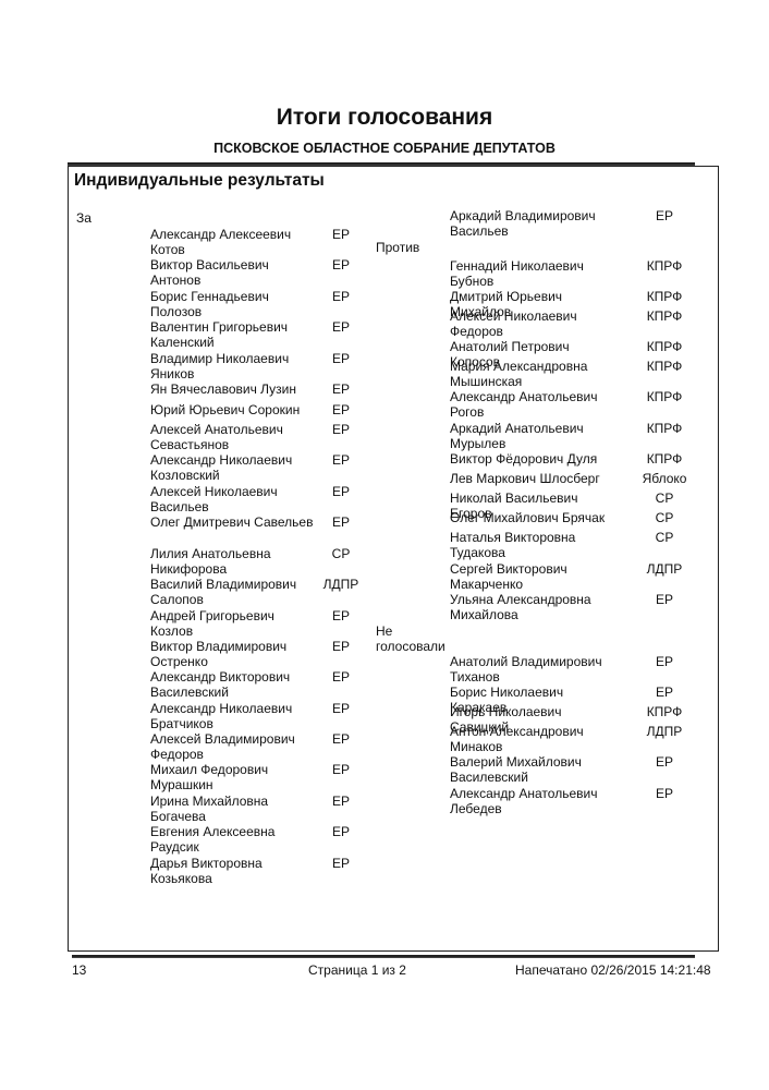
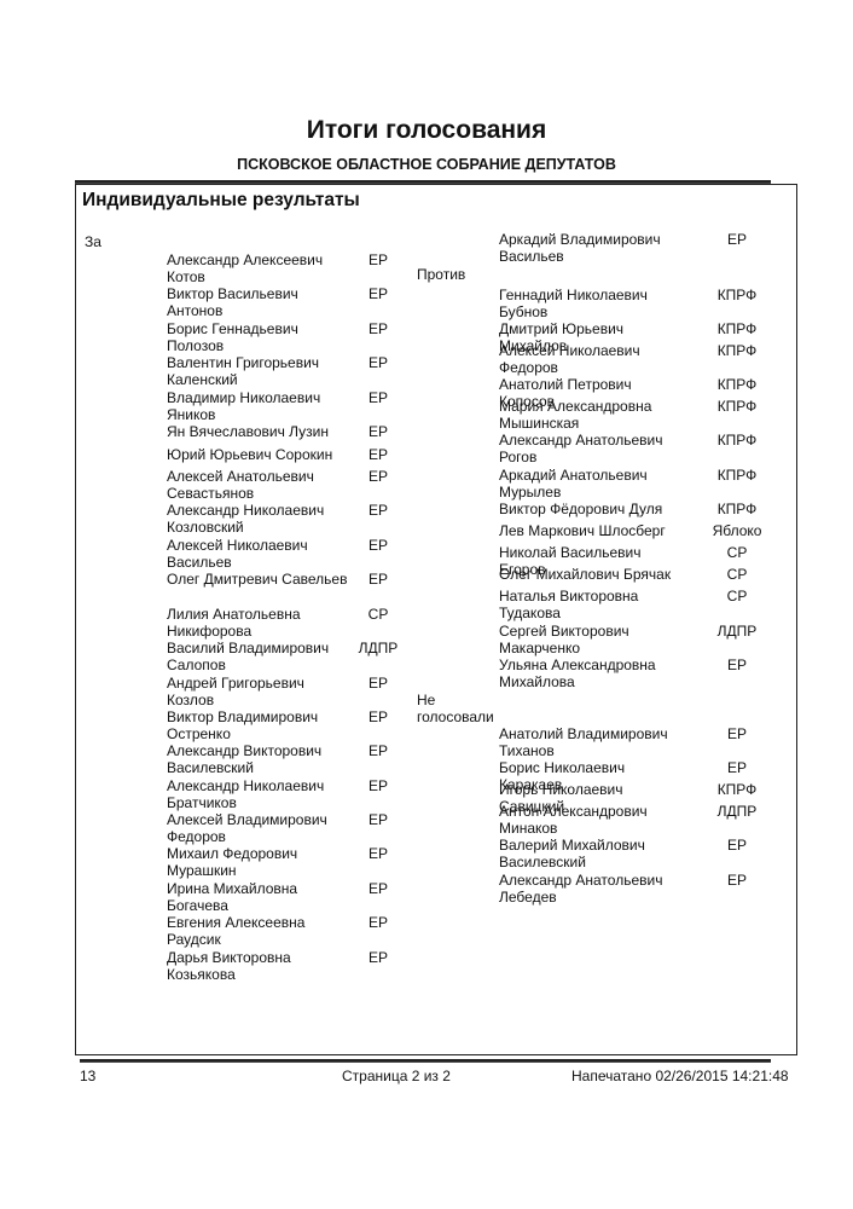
  Итоги голосования
  ПСКОВСКОЕ ОБЛАСТНОЕ СОБРАНИЕ ДЕПУТАТОВ
  Индивидуальные результаты
  За
  Александр Алексеевич Котов
  ЕР
  Виктор Васильевич Антонов
  ЕР
  Борис Геннадьевич Полозов
  ЕР
  Валентин Григорьевич Каленский
  ЕР
  Владимир Николаевич Яников
  ЕР
  Ян Вячеславович Лузин
  ЕР
  Юрий Юрьевич Сорокин
  ЕР
  Алексей Анатольевич Севастьянов
  ЕР
  Александр Николаевич Козловский
  ЕР
  Алексей Николаевич Васильев
  ЕР
  Олег Дмитревич Савельев
  ЕР
  Лилия Анатольевна Никифорова
  СР
  Василий Владимирович Салопов
  ЛДПР
  Андрей Григорьевич Козлов
  ЕР
  Виктор Владимирович Остренко
  ЕР
  Александр Викторович Василевский
  ЕР
  Александр Николаевич Братчиков
  ЕР
  Алексей Владимирович Федоров
  ЕР
  Михаил Федорович Мурашкин
  ЕР
  Ирина Михайловна Богачева
  ЕР
  Евгения Алексеевна Раудсик
  ЕР
  Дарья Викторовна Козьякова
  ЕР
  Аркадий Владимирович Васильев
  ЕР
  Против
  Геннадий Николаевич Бубнов
  КПРФ
  Дмитрий Юрьевич Михайлов
  КПРФ
  Алексей Николаевич Федоров
  КПРФ
  Анатолий Петрович Копосов
  КПРФ
  Мария Александровна Мышинская
  КПРФ
  Александр Анатольевич Рогов
  КПРФ
  Аркадий Анатольевич Мурылев
  КПРФ
  Виктор Фёдорович Дуля
  КПРФ
  Лев Маркович Шлосберг
  Яблоко
  Николай Васильевич Егоров
  СР
  Олег Михайлович Брячак
  СР
  Наталья Викторовна Тудакова
  СР
  Сергей Викторович Макарченко
  ЛДПР
  Ульяна Александровна Михайлова
  ЕР
  Не
  голосовали
  Анатолий Владимирович Тиханов
  ЕР
  Борис Николаевич Каракаев
  ЕР
  Игорь Николаевич Савицкий
  КПРФ
  Антон Александрович Минаков
  ЛДПР
  Валерий Михайлович Василевский
  ЕР
  Александр Анатольевич Лебедев
  ЕР
  13
- Страница 1 из 2
+ Страница 2 из 2
  Напечатано 02/26/2015 14:21:48
